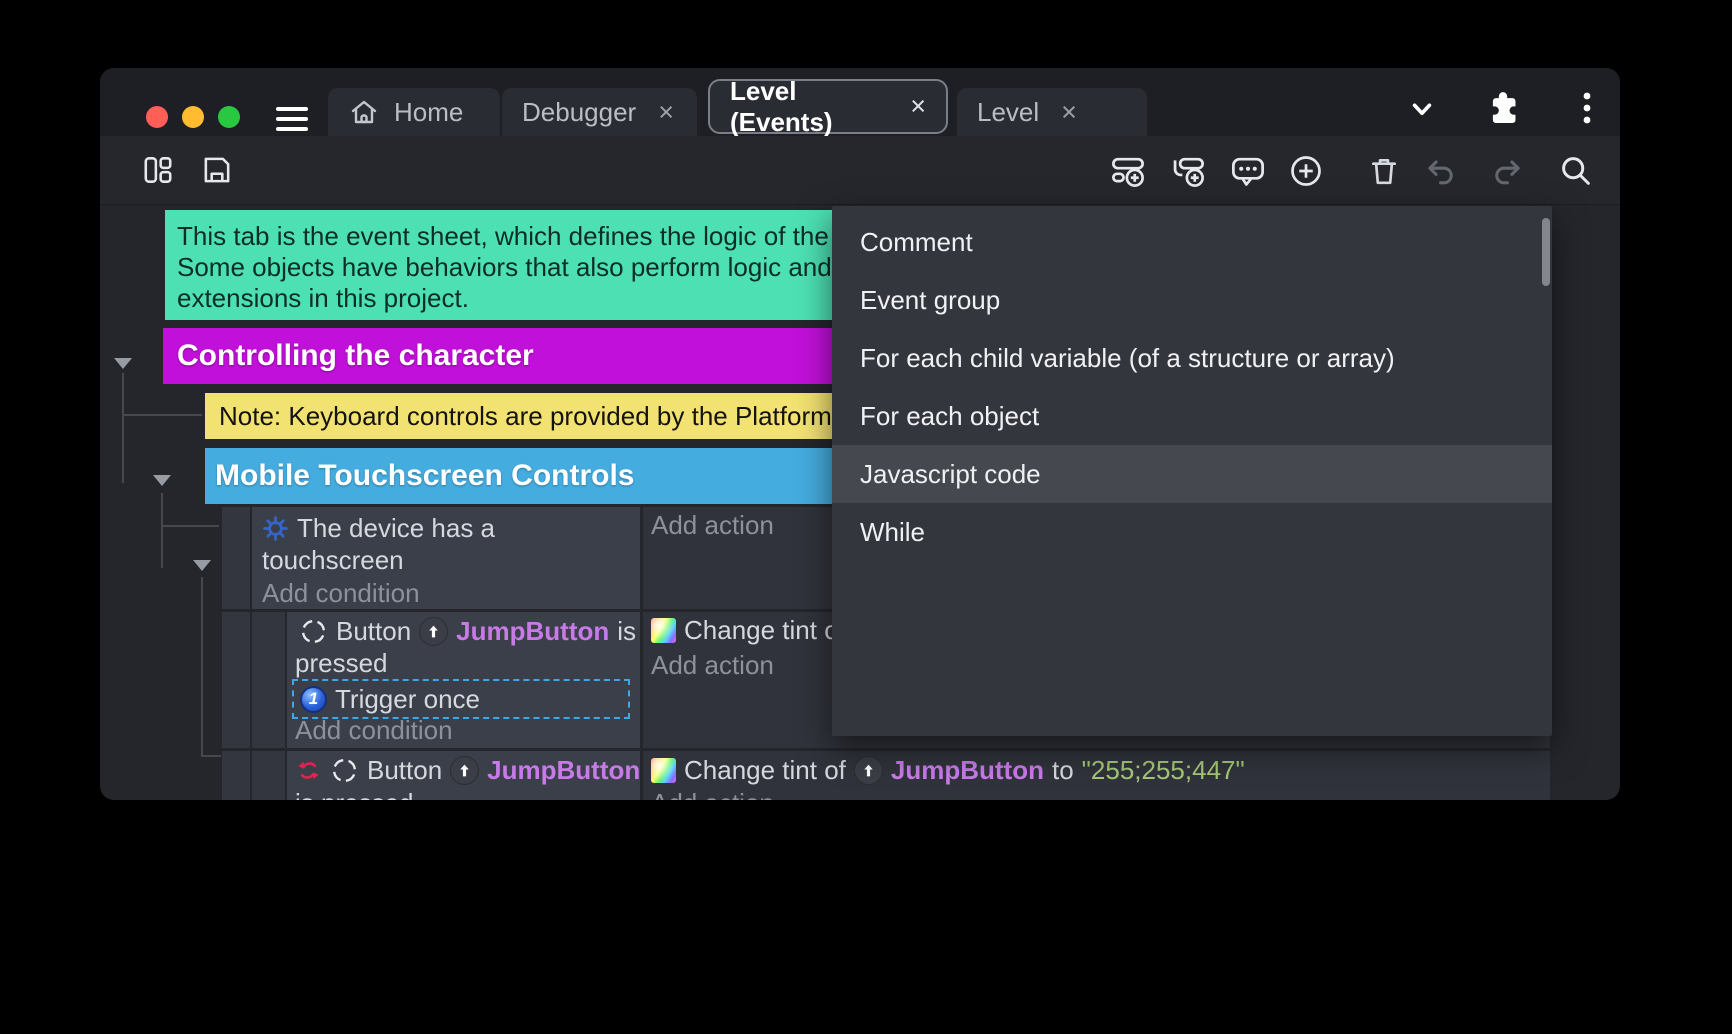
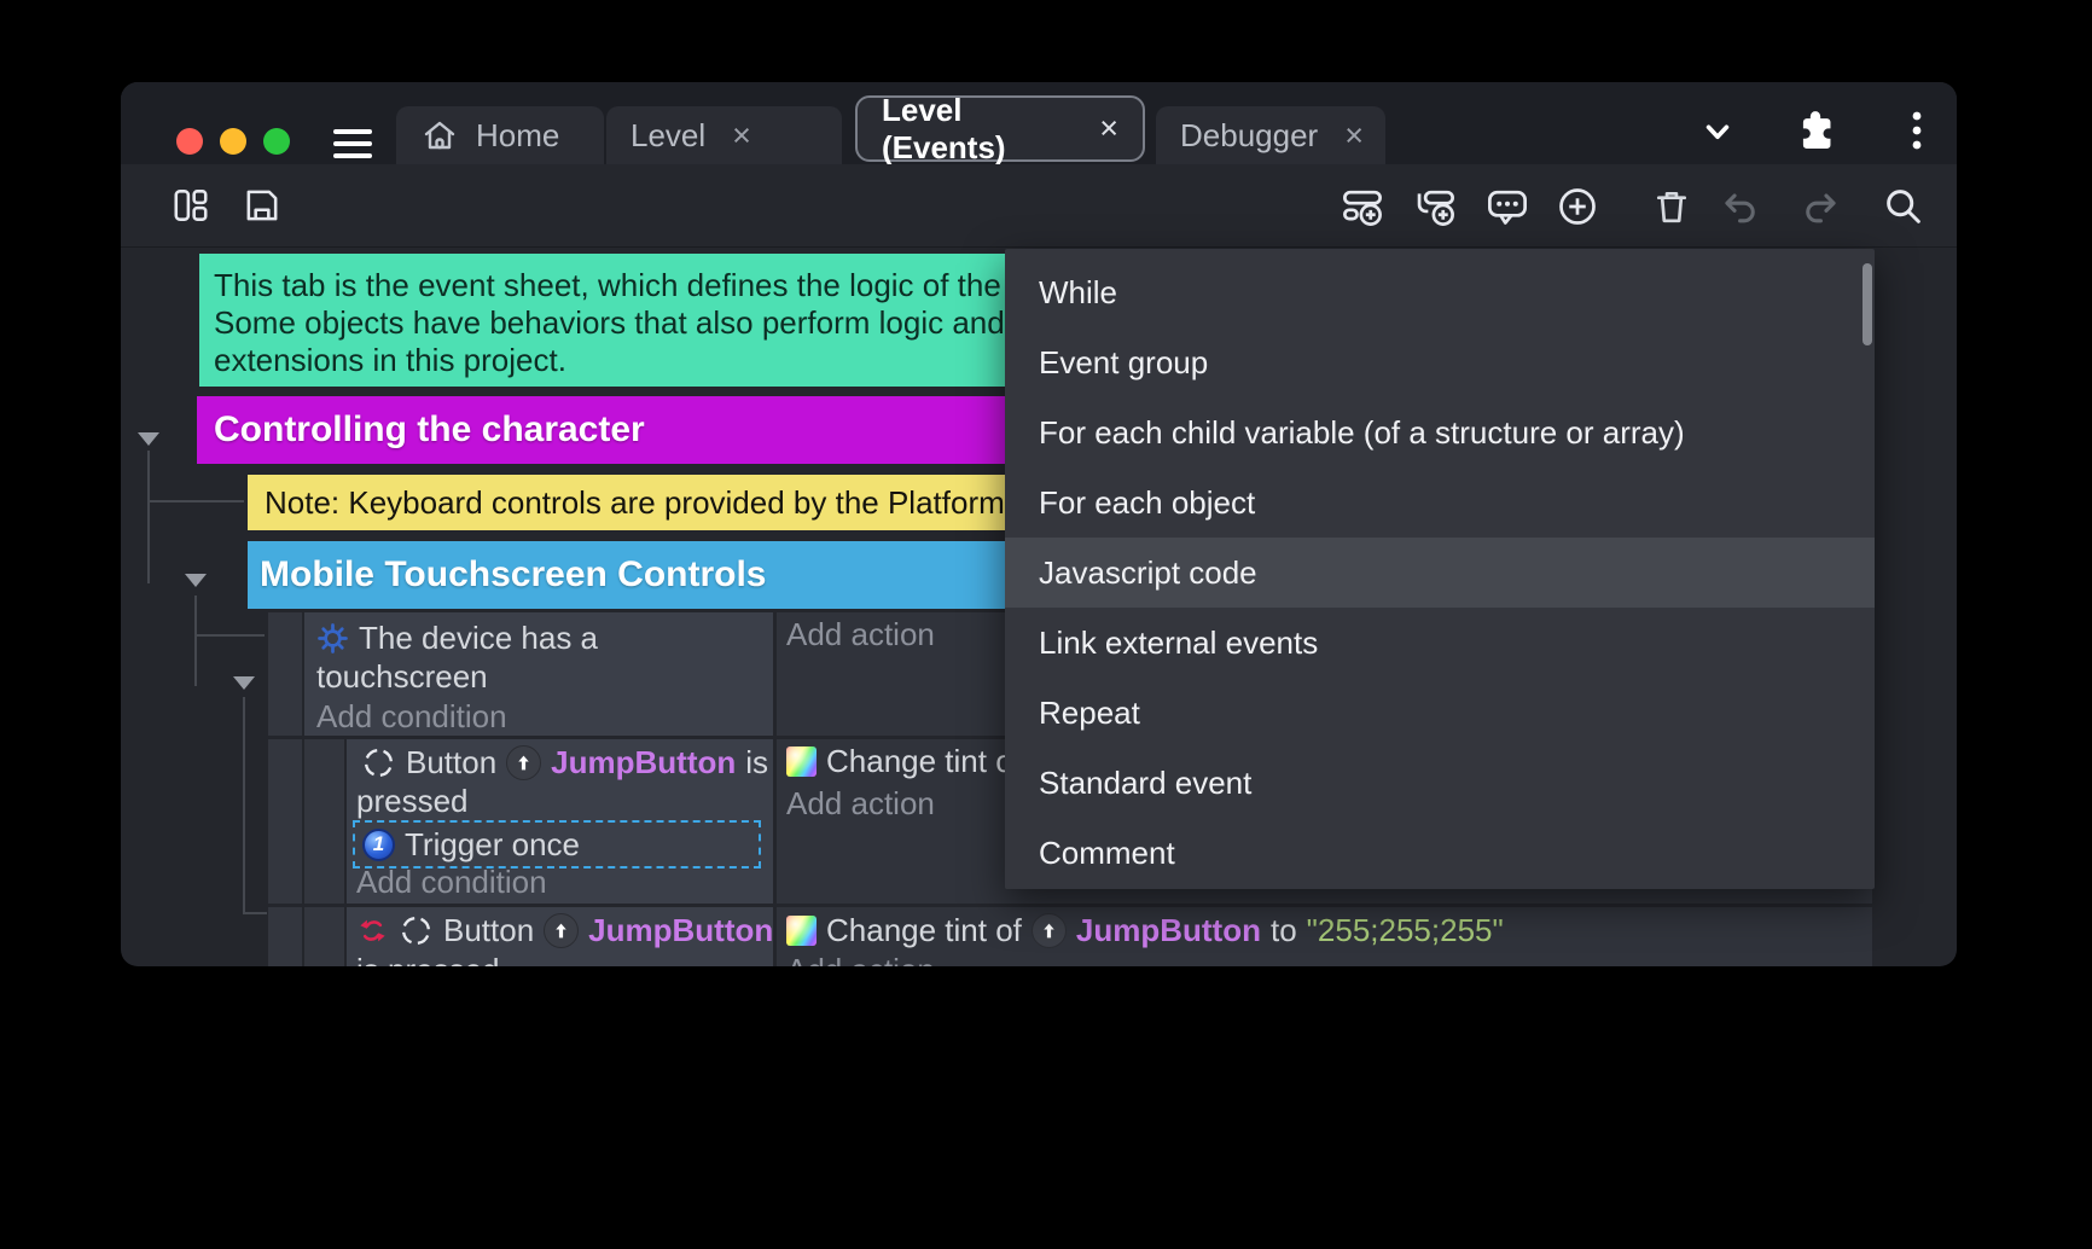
  Home
- Debugger
+ Level
  ×
  Level (Events)
  ×
- Level
+ Debugger
  ×
  This tab is the event sheet, which defines the logic of the
  Some objects have behaviors that also perform logic and
  extensions in this project.
  Controlling the character
  Note: Keyboard controls are provided by the Platform
  Mobile Touchscreen Controls
  The device has a
  touchscreen
  Add condition
  Add action
  Button
  JumpButton
  is
  pressed
  1
  Trigger once
  Add condition
  Change tint
  Add action
  Button
  JumpButton
  Change tint of
  JumpButton
  to
- "255;255;447"
+ "255;255;255"
- Comment
+ While
  Event group
  For each child variable (of a structure or array)
  For each object
  Javascript code
+ Link external events
+ Repeat
+ Standard event
- While
+ Comment
